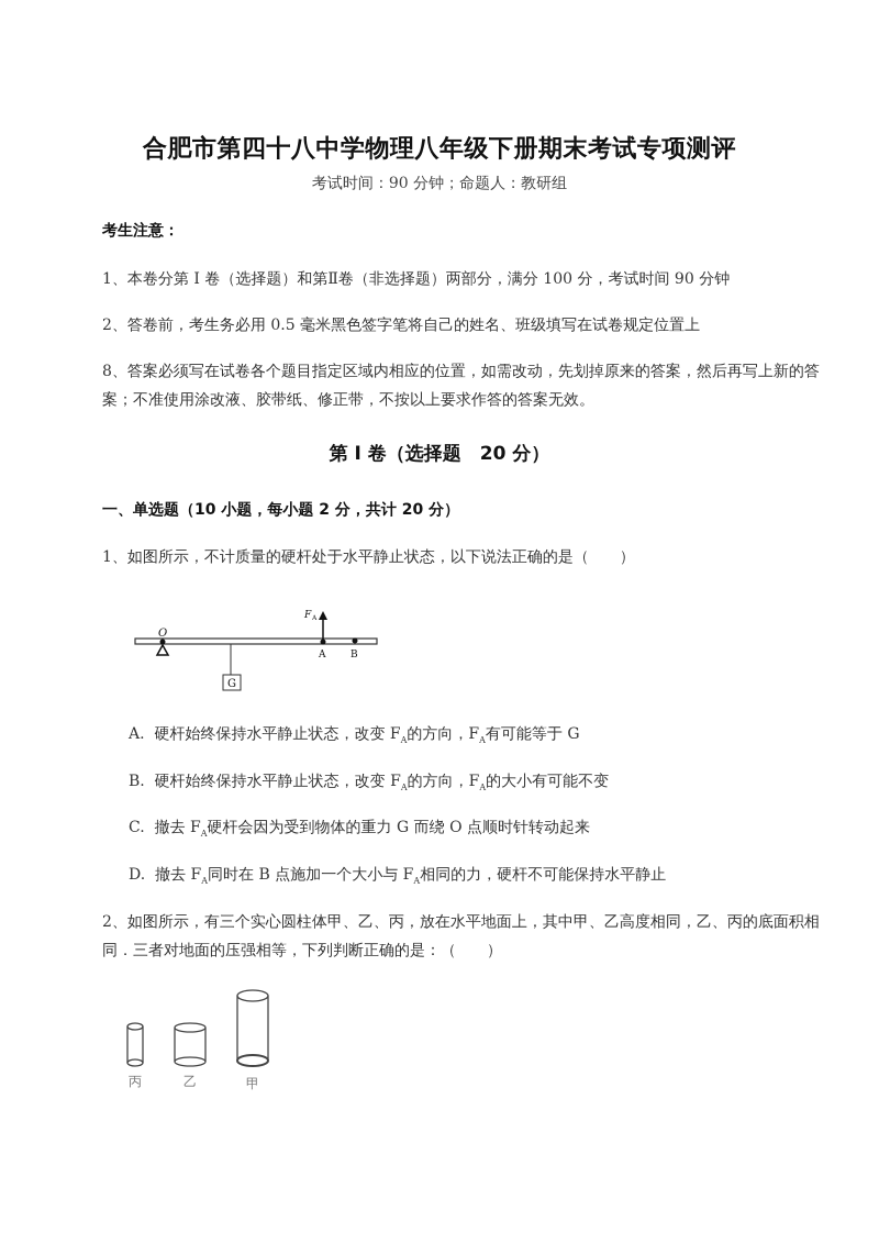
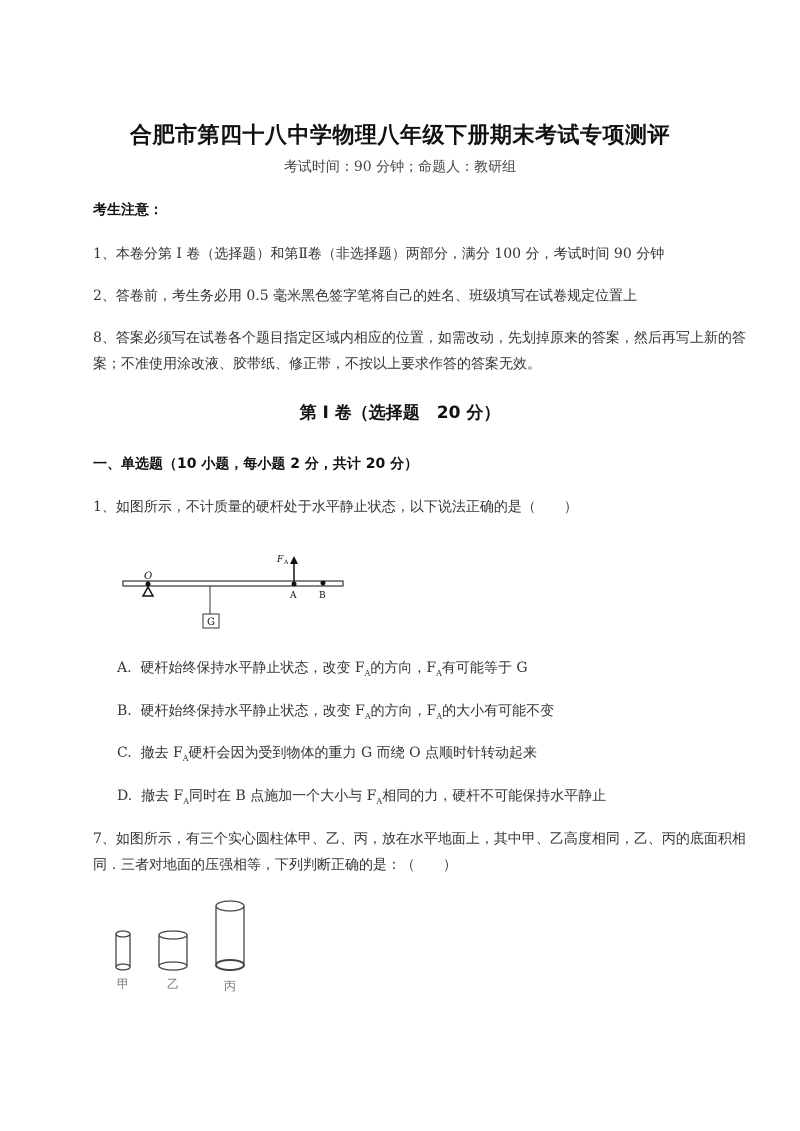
  合肥市第四十八中学物理八年级下册期末考试专项测评
  考试时间：90 分钟；命题人：教研组
  考生注意：
  1、本卷分第 I 卷（选择题）和第Ⅱ卷（非选择题）两部分，满分 100 分，考试时间 90 分钟
  2、答卷前，考生务必用 0.5 毫米黑色签字笔将自己的姓名、班级填写在试卷规定位置上
  8、答案必须写在试卷各个题目指定区域内相应的位置，如需改动，先划掉原来的答案，然后再写上新的答案；不准使用涂改液、胶带纸、修正带，不按以上要求作答的答案无效。
  第 I 卷（选择题 20 分）
  一、单选题（10 小题，每小题 2 分，共计 20 分）
  1、如图所示，不计质量的硬杆处于水平静止状态，以下说法正确的是（ ）
  O
  G
  F
  A
  B
  A. 硬杆始终保持水平静止状态，改变 FA的方向，FA有可能等于 G
  B. 硬杆始终保持水平静止状态，改变 FA的方向，FA的大小有可能不变
  C. 撤去 FA硬杆会因为受到物体的重力 G 而绕 O 点顺时针转动起来
  D. 撤去 FA同时在 B 点施加一个大小与 FA相同的力，硬杆不可能保持水平静止
- 2、如图所示，有三个实心圆柱体甲、乙、丙，放在水平地面上，其中甲、乙高度相同，乙、丙的底面积相同．三者对地面的压强相等，下列判断正确的是：（ ）
+ 7、如图所示，有三个实心圆柱体甲、乙、丙，放在水平地面上，其中甲、乙高度相同，乙、丙的底面积相同．三者对地面的压强相等，下列判断正确的是：（ ）
- 丙
+ 甲
  乙
- 甲
+ 丙
